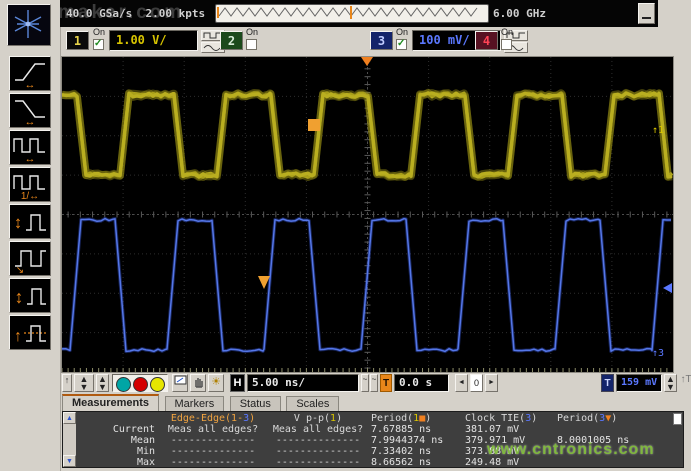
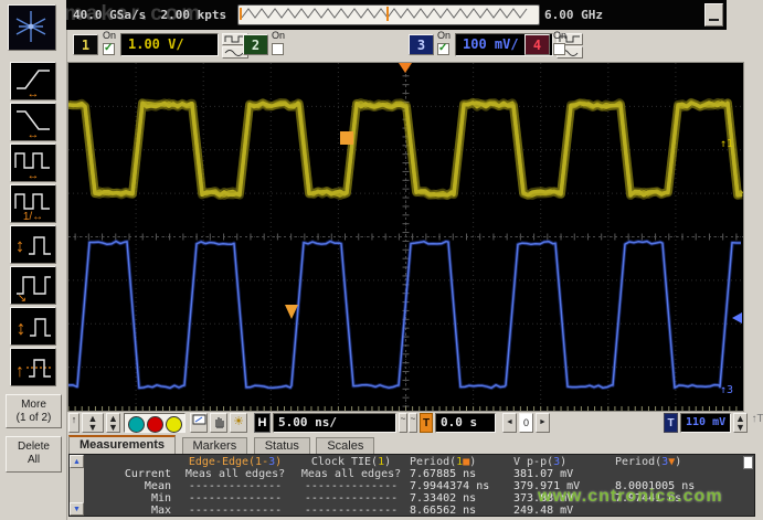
  maker.com
  www.cntronics.com
  ↔
  ↔
  ↔
  1/↔
  ↕
  ↘
  ↕
  ↑
+ More
+ (1 of 2)
+ Delete
+ All
  40.0 GSa/s 2.00 kpts
  6.00 GHz
  1
  On
  1.00 V/
  2
  On
  3
  On
  100 mV/
  4
  On
  ↑1
  ↑3
  ↑
  ▲
  ▼
  ▲
  ▼
  ☀
  H
  5.00 ns/
  ~
  ~
  T
  0.0 s
  0
  T
- 159 mV
+ 110 mV
  ▲
  ▼
  ↑T
  Measurements Markers Status Scales
  Edge-Edge(1-3)
- V p-p(1)
+ Clock TIE(1)
  Period(1■)
- Clock TIE(3)
+ V p-p(3)
  Period(3▼)
  Current
  Meas all edges?
  Meas all edges?
  7.67885 ns
  381.07 mV
  Mean
  --------------
  --------------
  7.9944374 ns
  379.971 mV
  8.0001005 ns
  Min
  --------------
  --------------
  7.33402 ns
  373.88 mV
+ 7.97441 ns
  Max
  --------------
  --------------
  8.66562 ns
  249.48 mV
